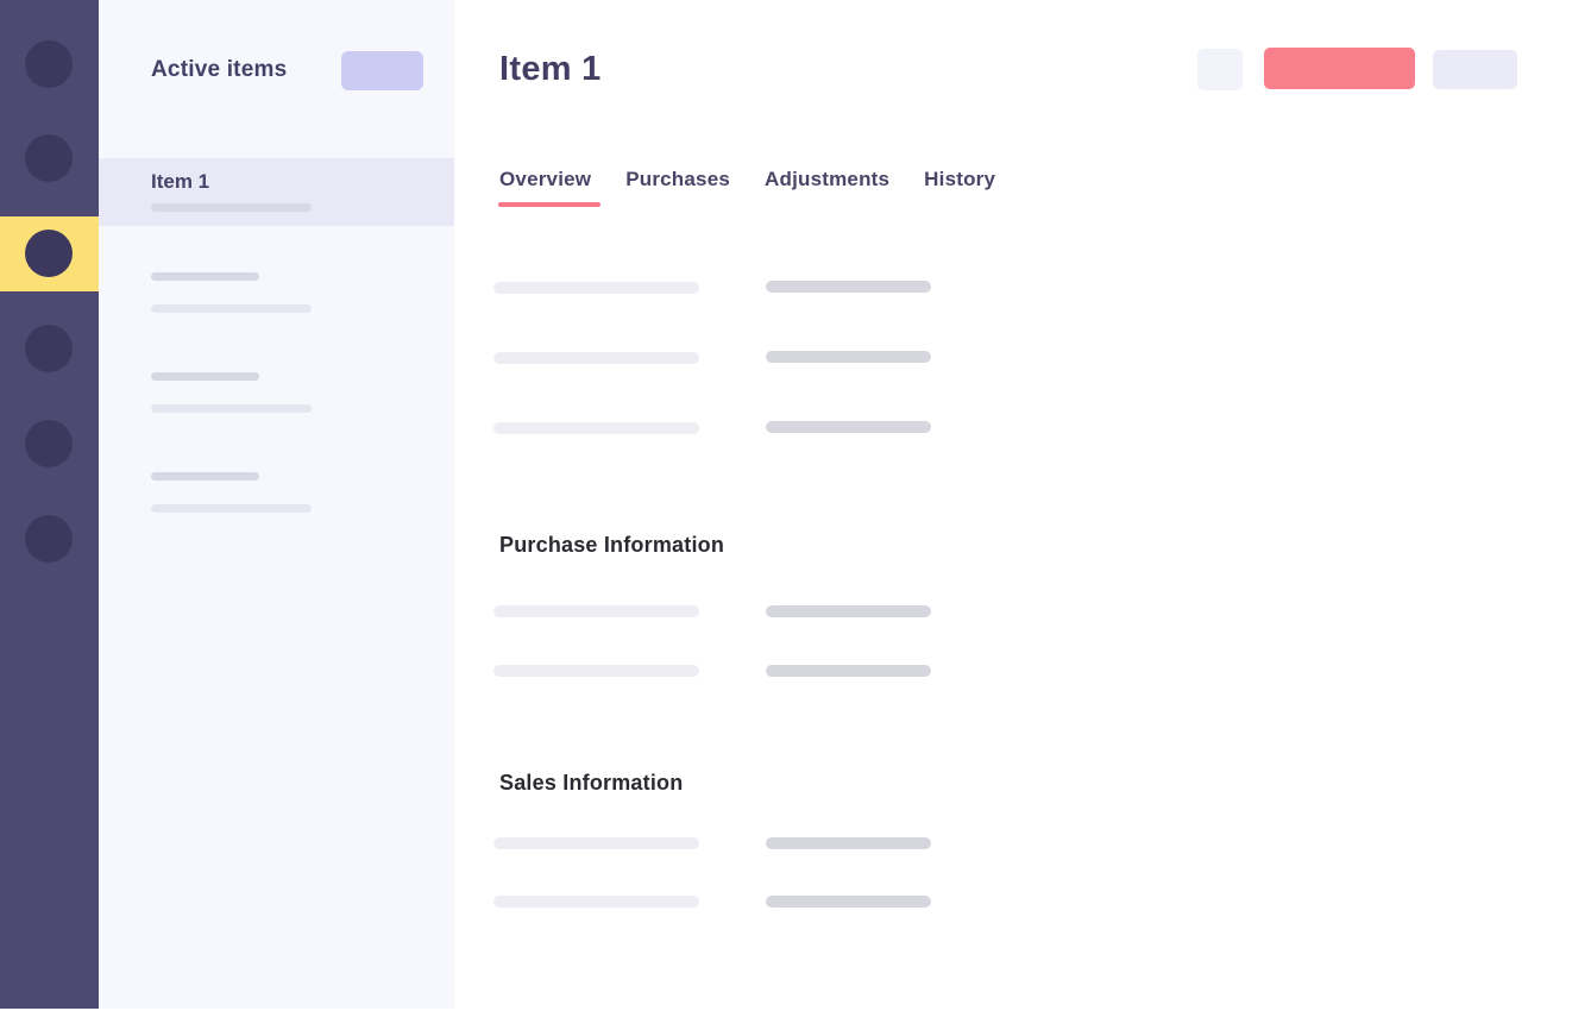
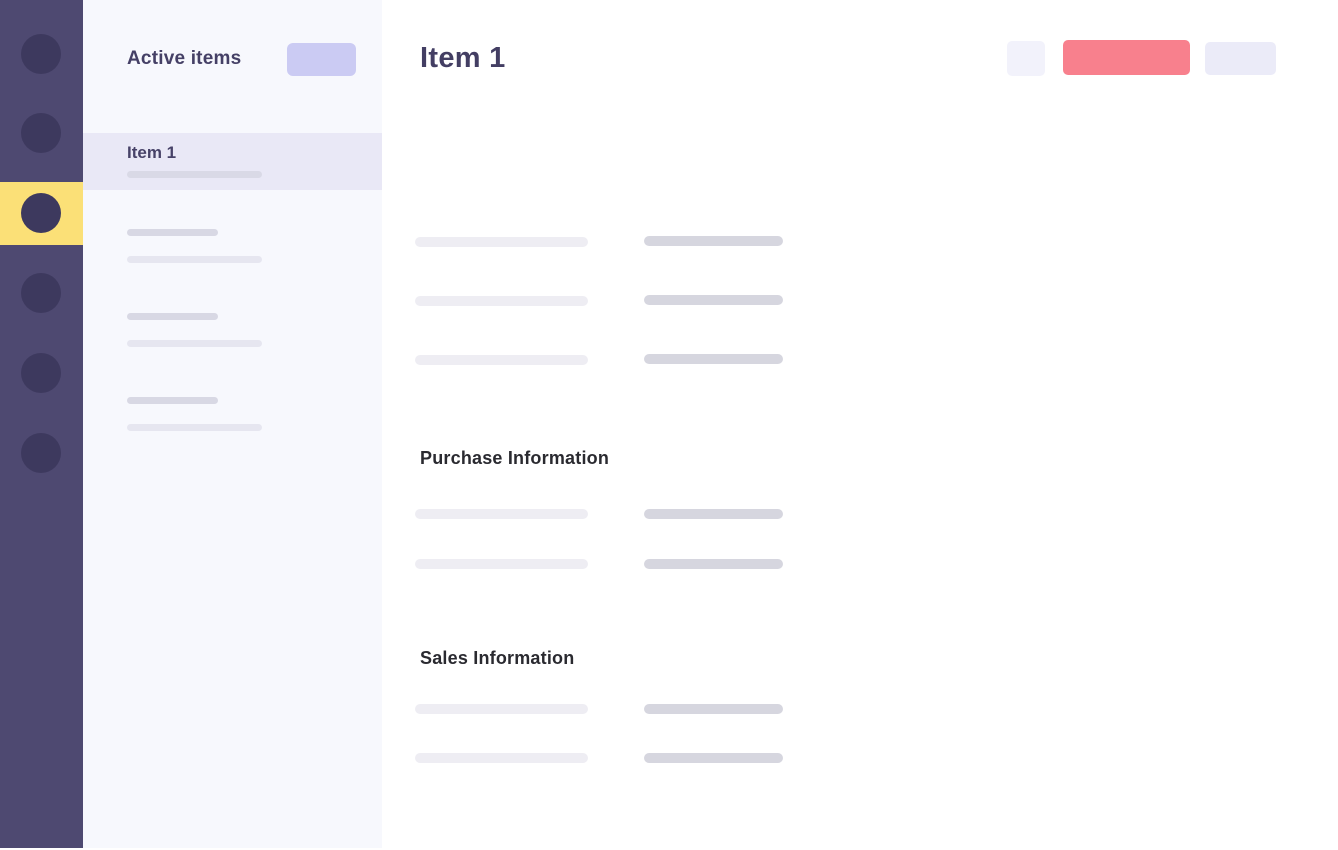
  Active items
  Item 1
  Item 1
- Overview
- Purchases
- Adjustments
- History
  Purchase Information
  Sales Information
